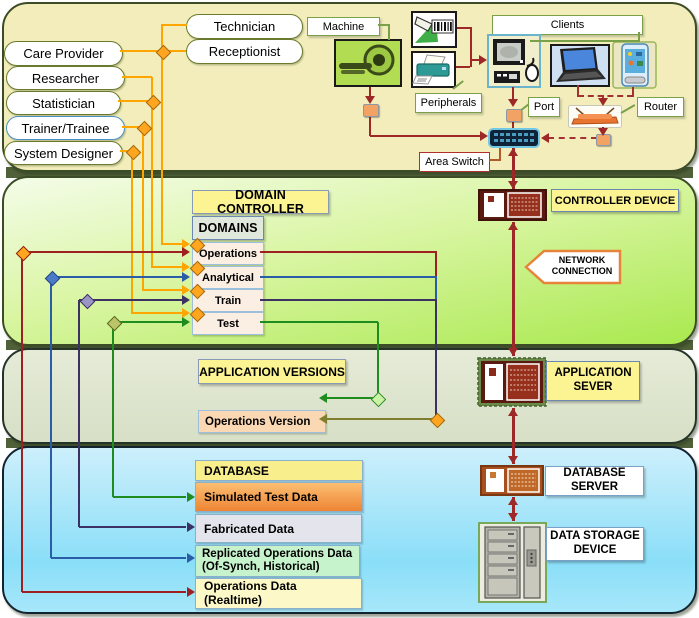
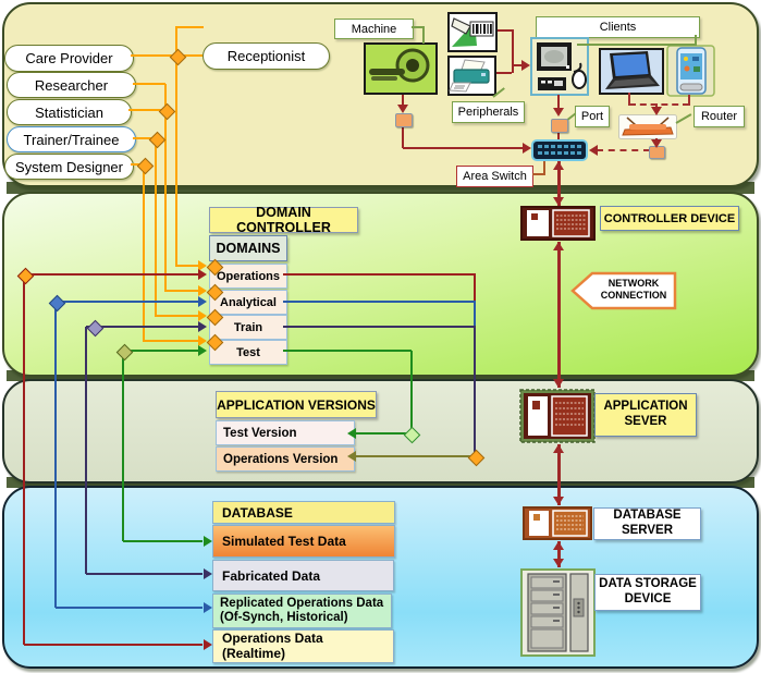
  Care Provider
  Researcher
  Statistician
  Trainer/Trainee
  System Designer
- Technician
  Receptionist
  Machine
  Clients
  Peripherals
  Port
  Router
  Area Switch
  DOMAIN CONTROLLER
  DOMAINS
  Operations
  Analytical
  Train
  Test
  CONTROLLER DEVICE
  NETWORK
  CONNECTION
  APPLICATION VERSIONS
+ Test Version
  Operations Version
  APPLICATION
  SEVER
  DATABASE
  Simulated Test Data
  Fabricated Data
  Replicated Operations Data
  (Of-Synch, Historical)
  Operations Data
  (Realtime)
  DATABASE
  SERVER
  DATA STORAGE
  DEVICE
